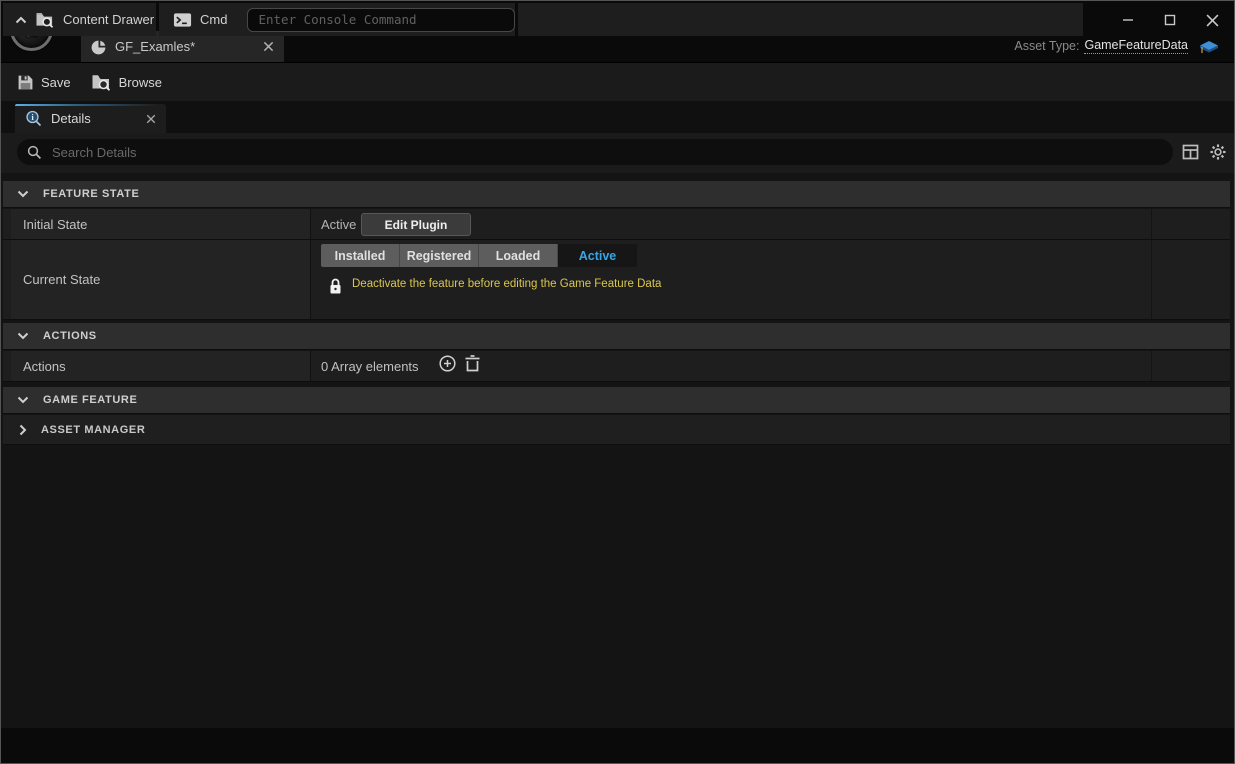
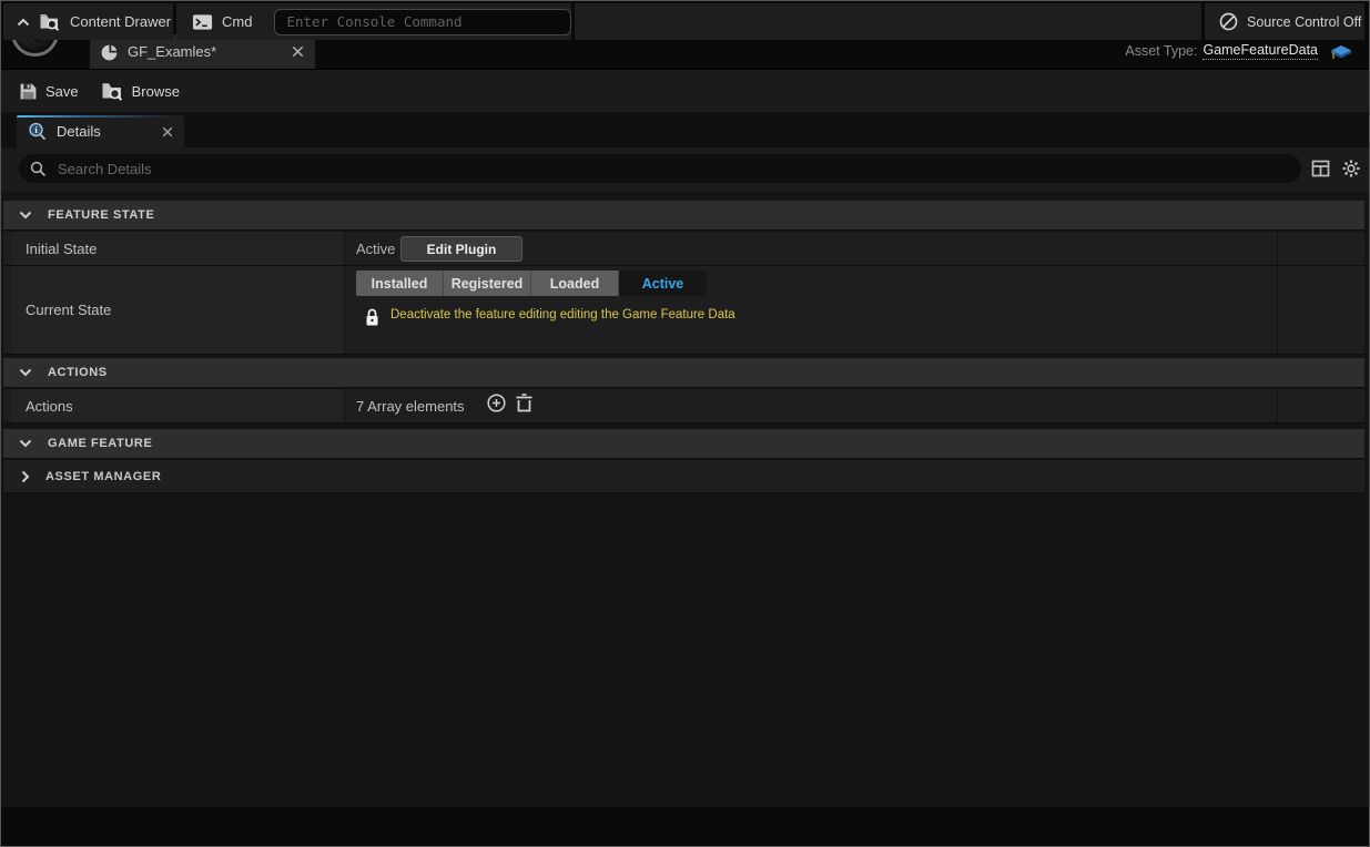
  GF_Examles*
  Asset Type:
  GameFeatureData
  Save
  Browse
  i
  Details
  Search Details
  FEATURE STATE
  Initial State
  Active
  Edit Plugin
  Current State
  Installed
  Registered
  Loaded
  Active
- Deactivate the feature before editing the Game Feature Data
+ Deactivate the feature editing editing the Game Feature Data
  ACTIONS
  Actions
- 0 Array elements
+ 7 Array elements
  GAME FEATURE
  ASSET MANAGER
  Content Drawer
  Cmd
  Enter Console Command
+ Source Control Off
